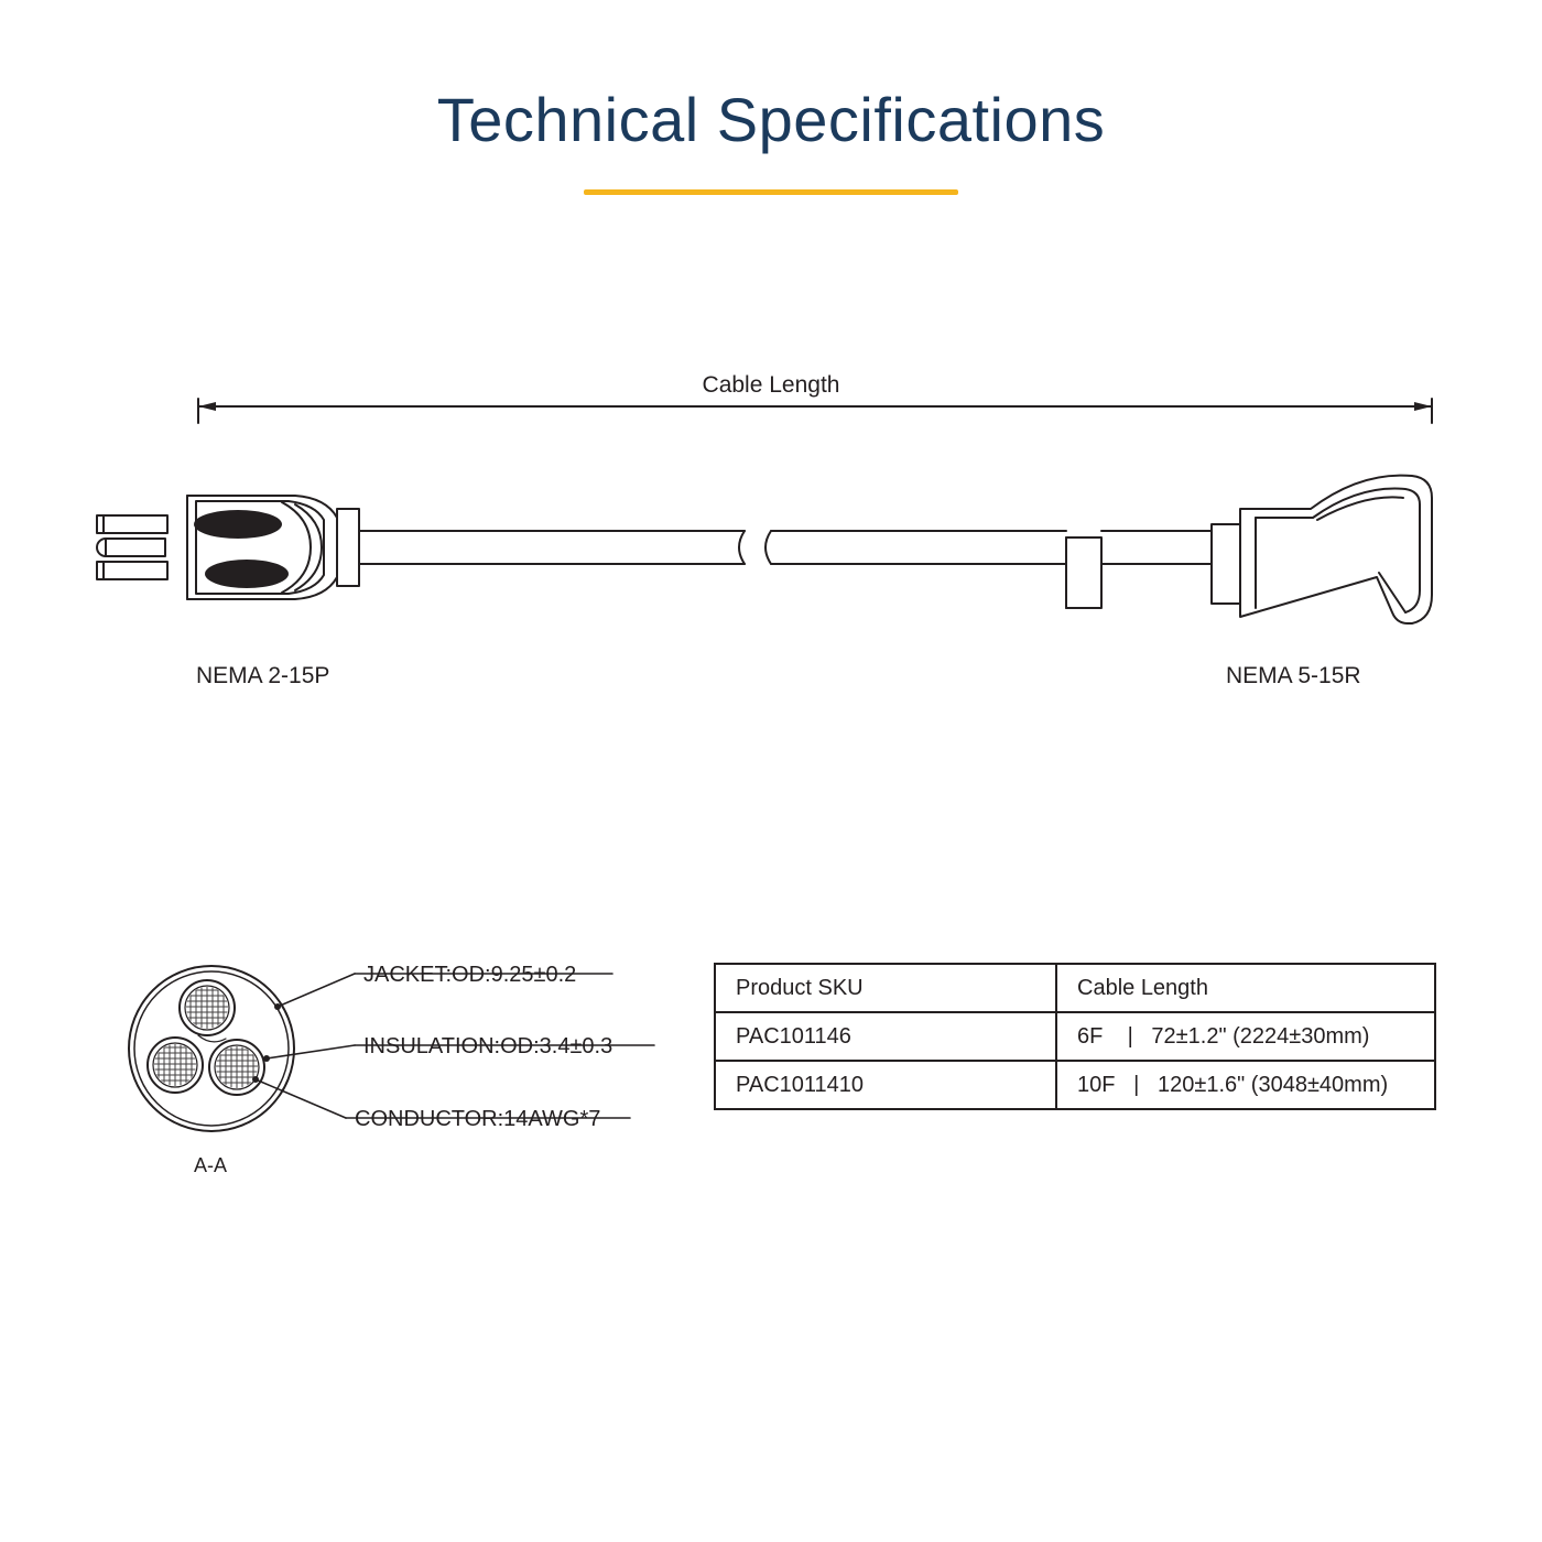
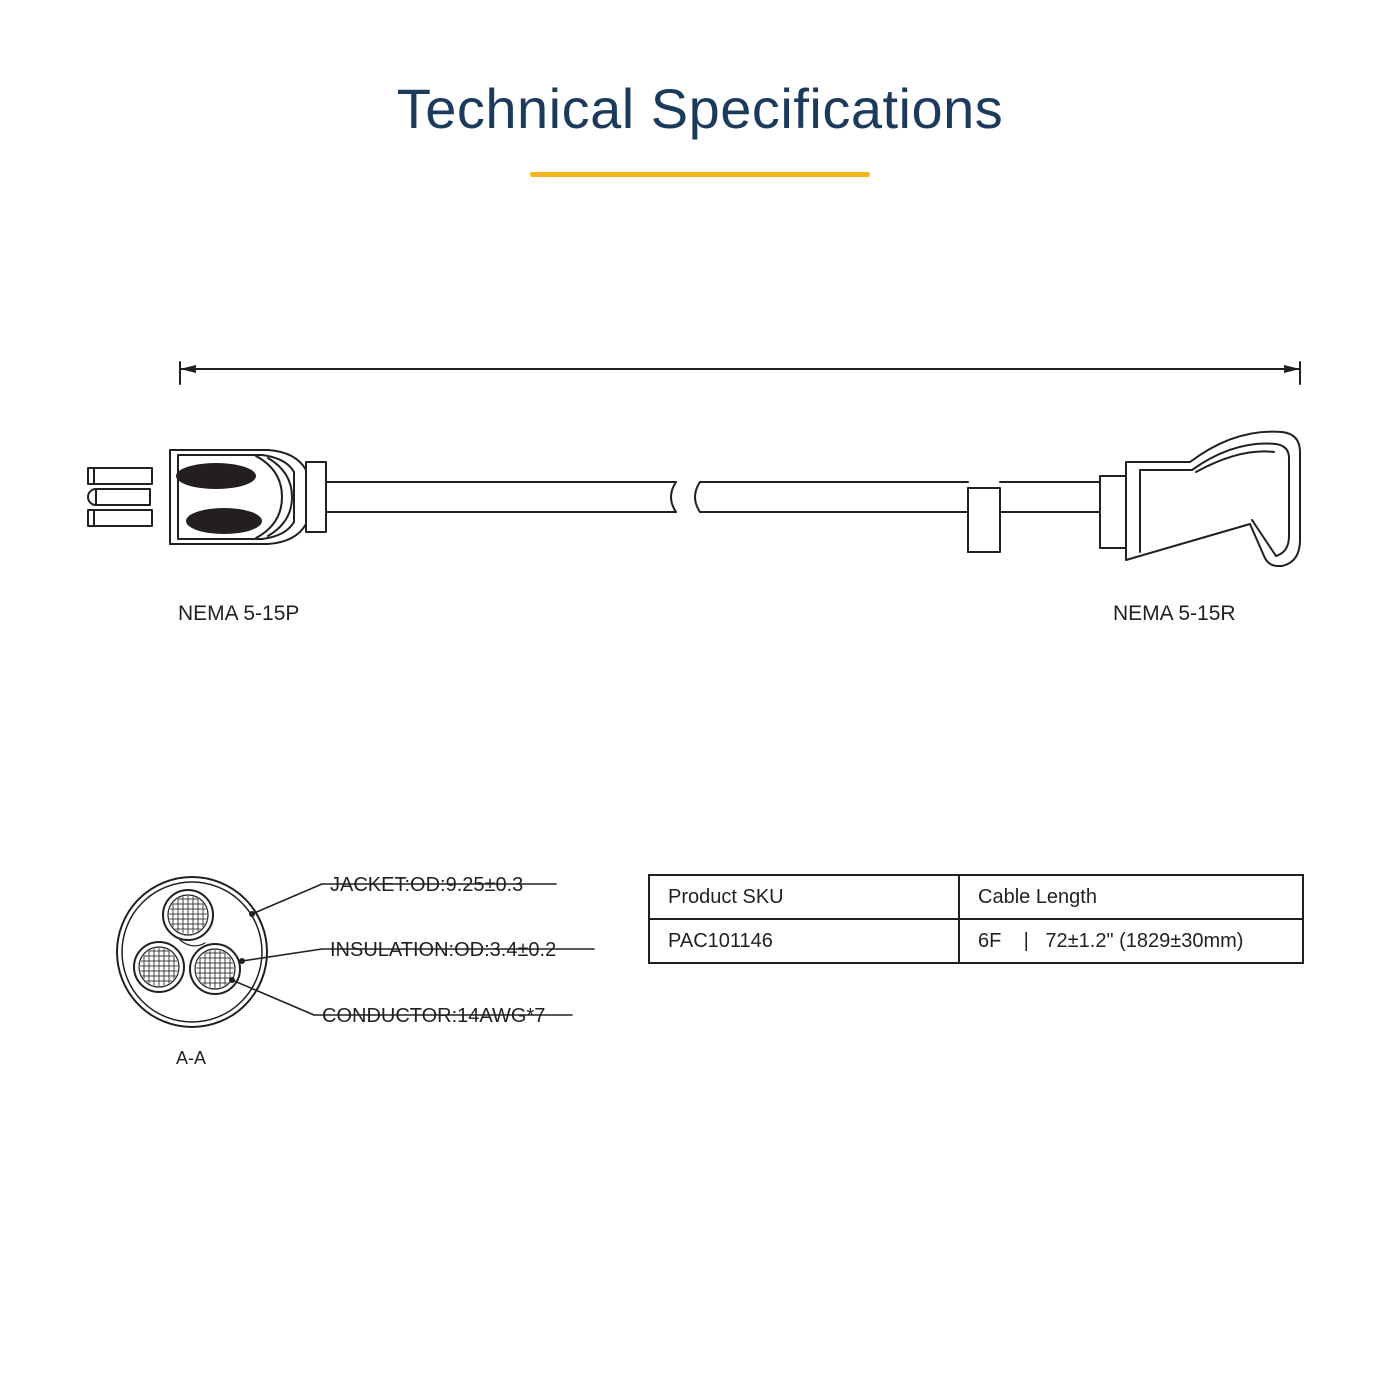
  Technical Specifications
- Cable Length
- NEMA 2-15P
+ NEMA 5-15P
  NEMA 5-15R
- JACKET:OD:9.25±0.2
+ JACKET:OD:9.25±0.3
- INSULATION:OD:3.4±0.3
+ INSULATION:OD:3.4±0.2
  CONDUCTOR:14AWG*7
  A-A
  Product SKU	Cable Length
- PAC101146	6F | 72±1.2" (2224±30mm)
+ PAC101146	6F | 72±1.2" (1829±30mm)
- PAC1011410	10F | 120±1.6" (3048±40mm)
